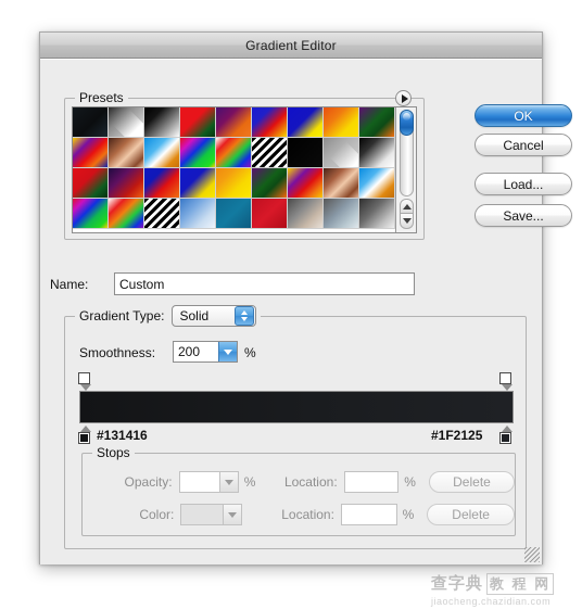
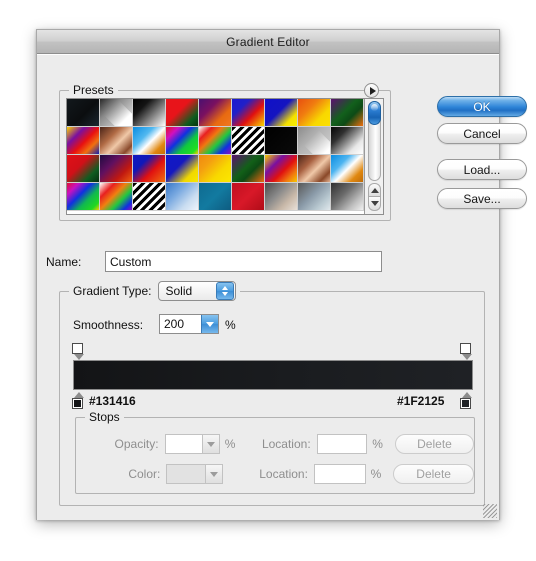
  Gradient Editor
  Presets
  OK
  Cancel
  Load...
  Save...
  Name:
  Custom
  Gradient Type:
  Solid
  Smoothness:
  200
  %
  #131416
  #1F2125
  Stops
  Opacity:
  %
  Location:
  %
  Delete
  Color:
  Location:
  %
  Delete
- 查字典
- 教 程 网
- jiaocheng.chazidian.com
